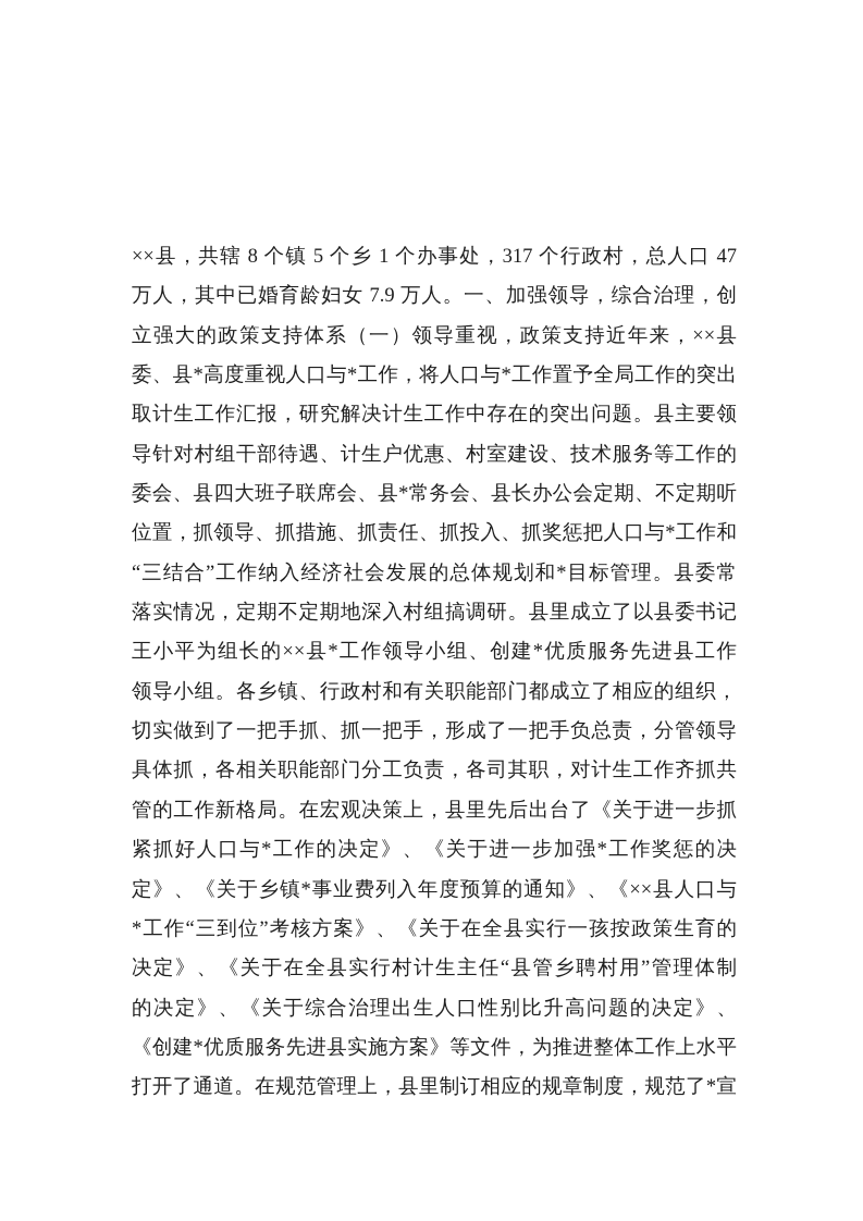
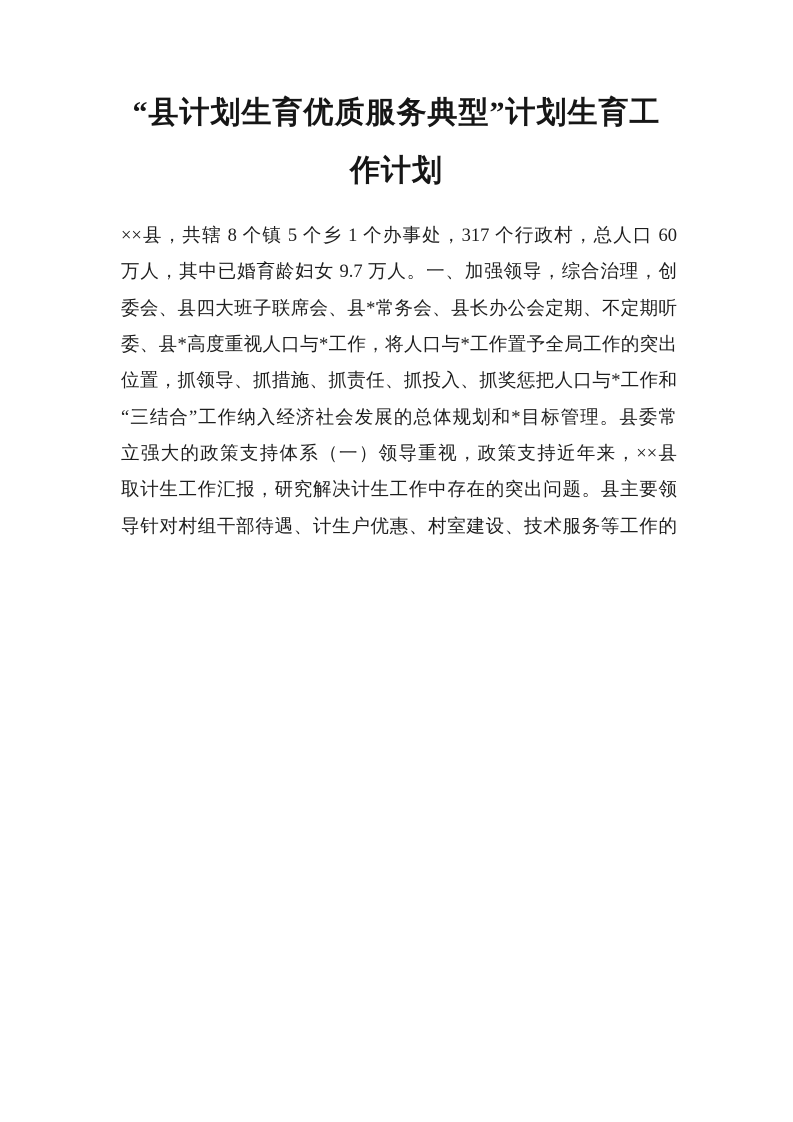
+ “县计划生育优质服务典型”计划生育工
+ 作计划
- ××县，共辖 8 个镇 5 个乡 1 个办事处，317 个行政村，总人口 47
+ ××县，共辖 8 个镇 5 个乡 1 个办事处，317 个行政村，总人口 60
- 万人，其中已婚育龄妇女 7.9 万人。一、加强领导，综合治理，创
+ 万人，其中已婚育龄妇女 9.7 万人。一、加强领导，综合治理，创
- 立强大的政策支持体系（一）领导重视，政策支持近年来，××县
+ 委会、县四大班子联席会、县*常务会、县长办公会定期、不定期听
  委、县*高度重视人口与*工作，将人口与*工作置予全局工作的突出
- 取计生工作汇报，研究解决计生工作中存在的突出问题。县主要领
+ 位置，抓领导、抓措施、抓责任、抓投入、抓奖惩把人口与*工作和
- 导针对村组干部待遇、计生户优惠、村室建设、技术服务等工作的
+ “三结合”工作纳入经济社会发展的总体规划和*目标管理。县委常
- 委会、县四大班子联席会、县*常务会、县长办公会定期、不定期听
+ 立强大的政策支持体系（一）领导重视，政策支持近年来，××县
- 位置，抓领导、抓措施、抓责任、抓投入、抓奖惩把人口与*工作和
+ 取计生工作汇报，研究解决计生工作中存在的突出问题。县主要领
- “三结合”工作纳入经济社会发展的总体规划和*目标管理。县委常
+ 导针对村组干部待遇、计生户优惠、村室建设、技术服务等工作的
- 落实情况，定期不定期地深入村组搞调研。县里成立了以县委书记
- 王小平为组长的××县*工作领导小组、创建*优质服务先进县工作
- 领导小组。各乡镇、行政村和有关职能部门都成立了相应的组织，
- 切实做到了一把手抓、抓一把手，形成了一把手负总责，分管领导
- 具体抓，各相关职能部门分工负责，各司其职，对计生工作齐抓共
- 管的工作新格局。在宏观决策上，县里先后出台了《关于进一步抓
- 紧抓好人口与*工作的决定》、《关于进一步加强*工作奖惩的决
- 定》、《关于乡镇*事业费列入年度预算的通知》、《××县人口与
- *工作“三到位”考核方案》、《关于在全县实行一孩按政策生育的
- 决定》、《关于在全县实行村计生主任“县管乡聘村用”管理体制
- 的决定》、《关于综合治理出生人口性别比升高问题的决定》、
- 《创建*优质服务先进县实施方案》等文件，为推进整体工作上水平
- 打开了通道。在规范管理上，县里制订相应的规章制度，规范了*宣
